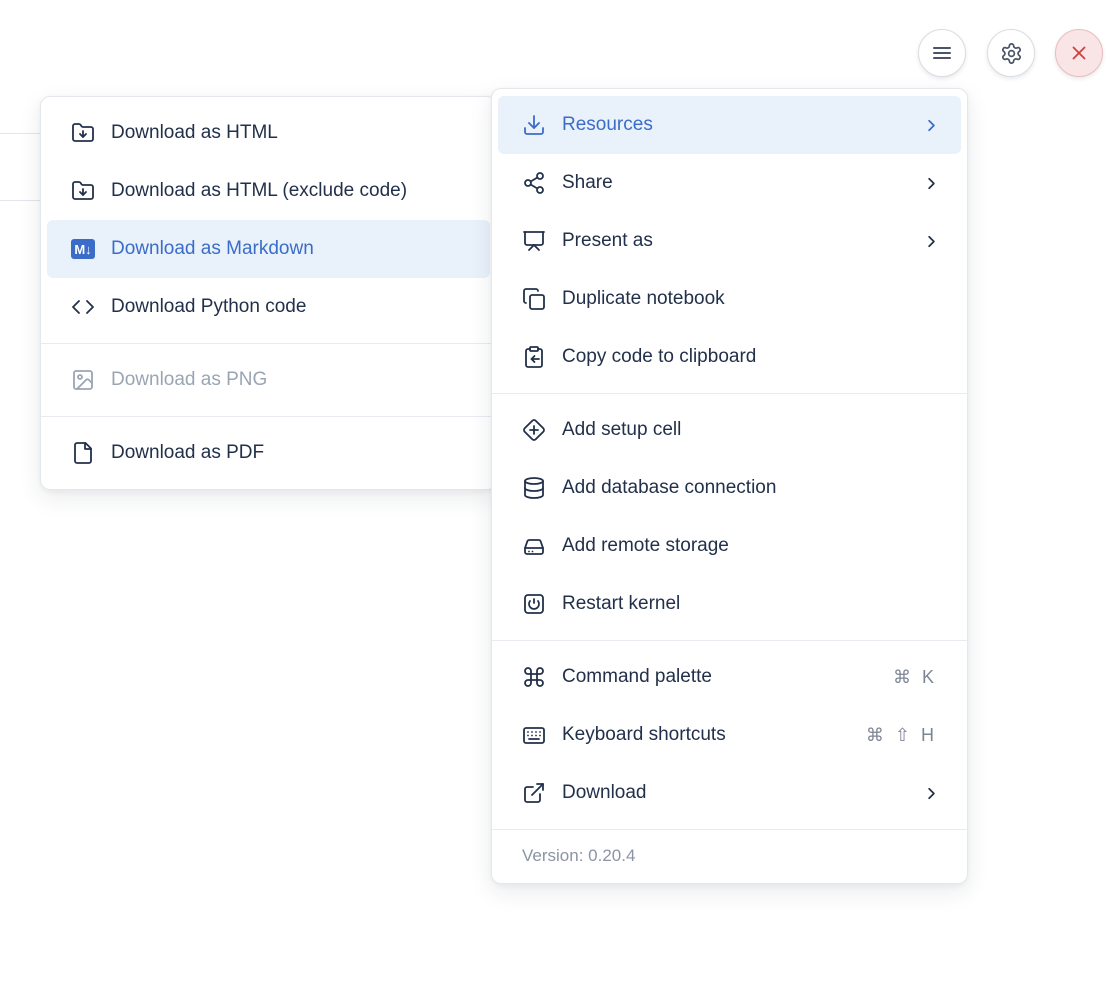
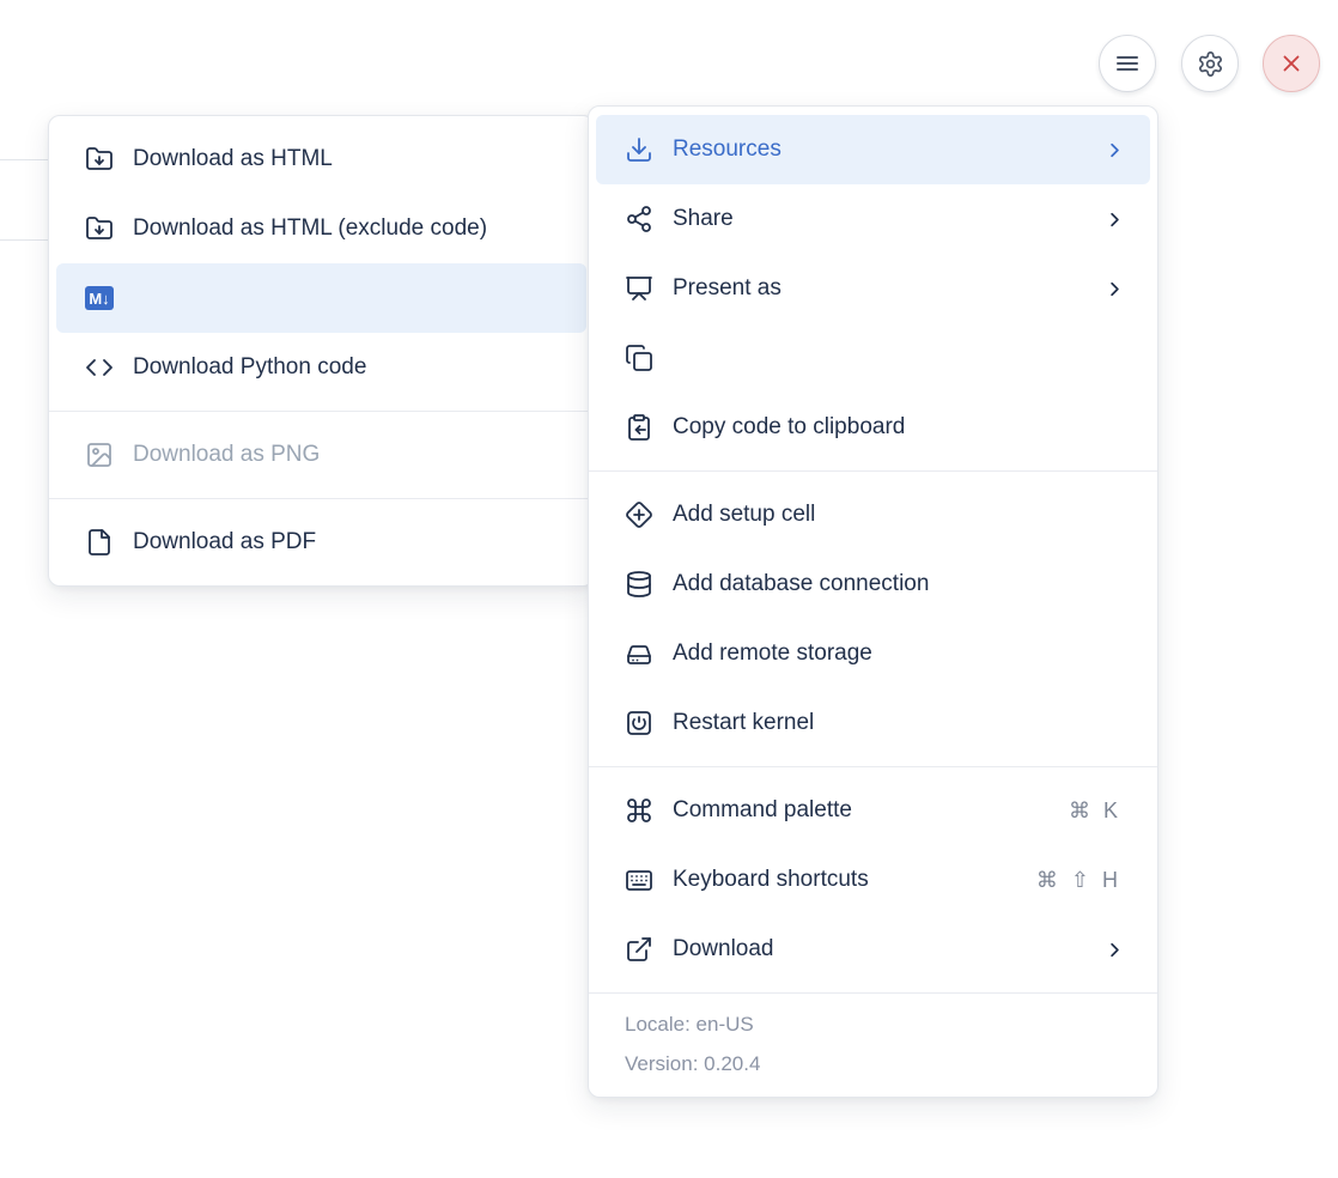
  Download as HTML
  Download as HTML (exclude code)
  M↓
- Download as Markdown
  Download Python code
  Download as PNG
  Download as PDF
  Resources
  Share
  Present as
- Duplicate notebook
  Copy code to clipboard
  Add setup cell
  Add database connection
  Add remote storage
  Restart kernel
  Command palette
  ⌘ K
  Keyboard shortcuts
  ⌘ ⇧ H
  Download
+ Locale: en-US
  Version: 0.20.4
